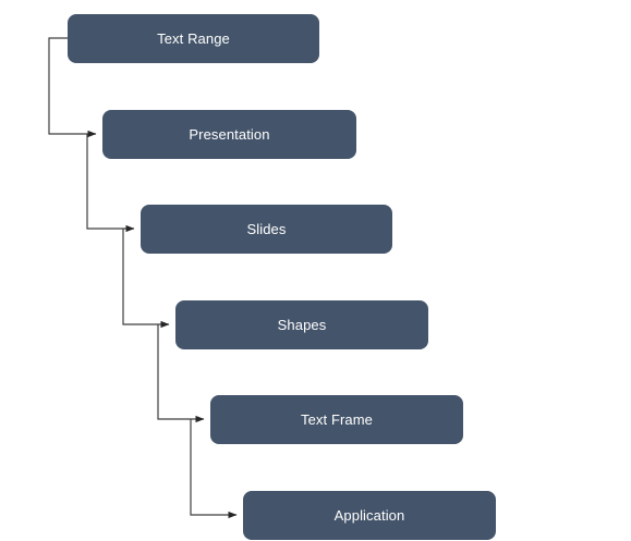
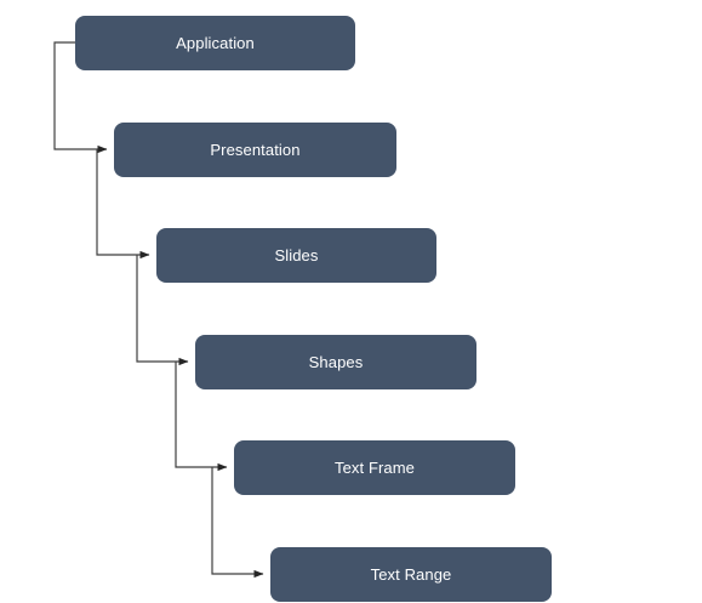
- Text Range
+ Application
  Presentation
  Slides
  Shapes
  Text Frame
- Application
+ Text Range
